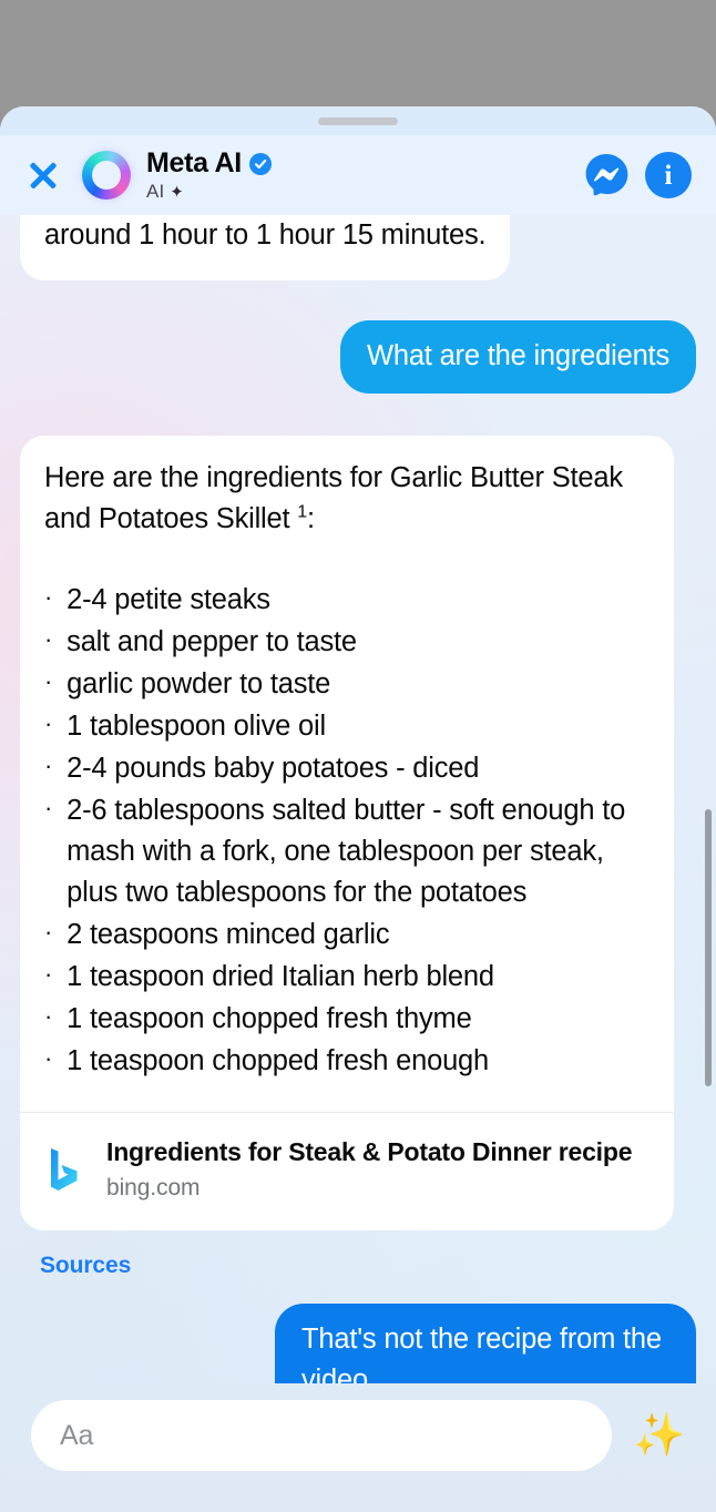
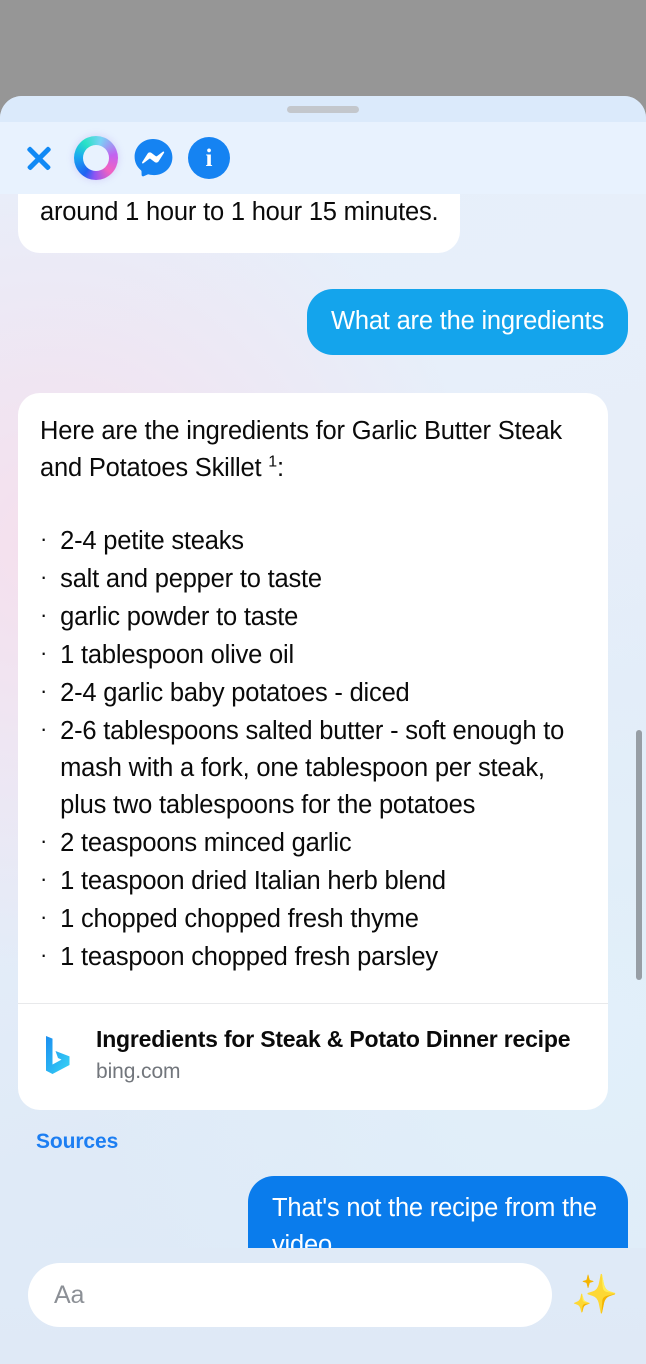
- Meta AI
- AI
- ✦
  i
  around 1 hour to 1 hour 15 minutes.
  What are the ingredients
  Here are the ingredients for Garlic Butter Steak and Potatoes Skillet 1:
  ·
  2-4 petite steaks
  ·
  salt and pepper to taste
  ·
  garlic powder to taste
  ·
  1 tablespoon olive oil
  ·
- 2-4 pounds baby potatoes - diced
+ 2-4 garlic baby potatoes - diced
  ·
  2-6 tablespoons salted butter - soft enough to mash with a fork, one tablespoon per steak, plus two tablespoons for the potatoes
  ·
  2 teaspoons minced garlic
  ·
  1 teaspoon dried Italian herb blend
  ·
- 1 teaspoon chopped fresh thyme
+ 1 chopped chopped fresh thyme
  ·
- 1 teaspoon chopped fresh enough
+ 1 teaspoon chopped fresh parsley
  Ingredients for Steak & Potato Dinner recipe
  bing.com
  Sources
  That's not the recipe from the video
  Aa
  ✨
